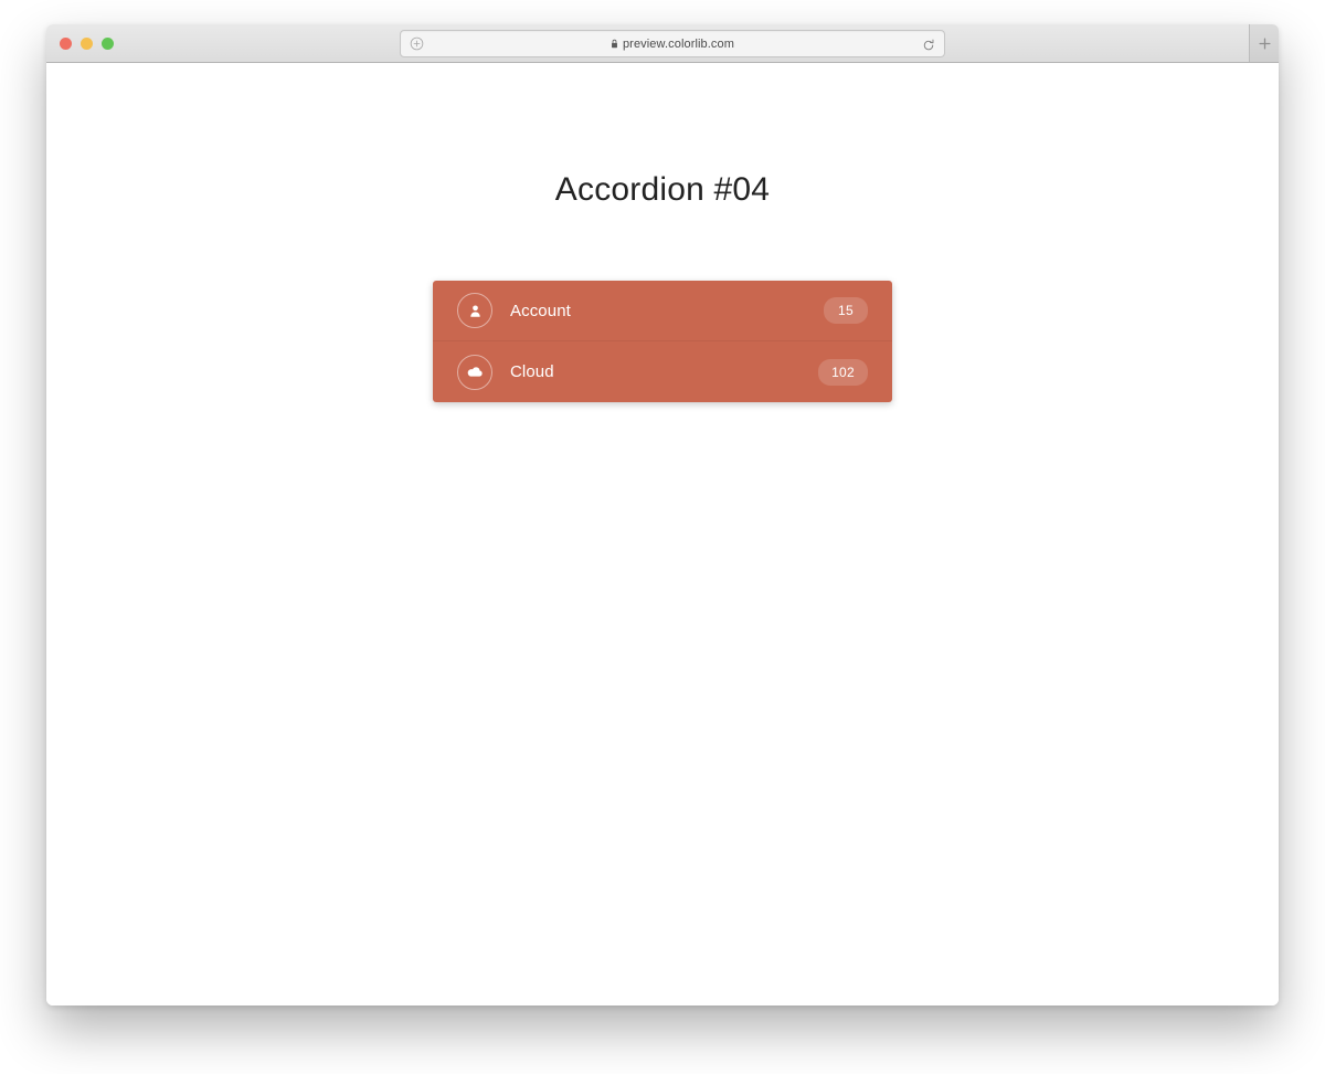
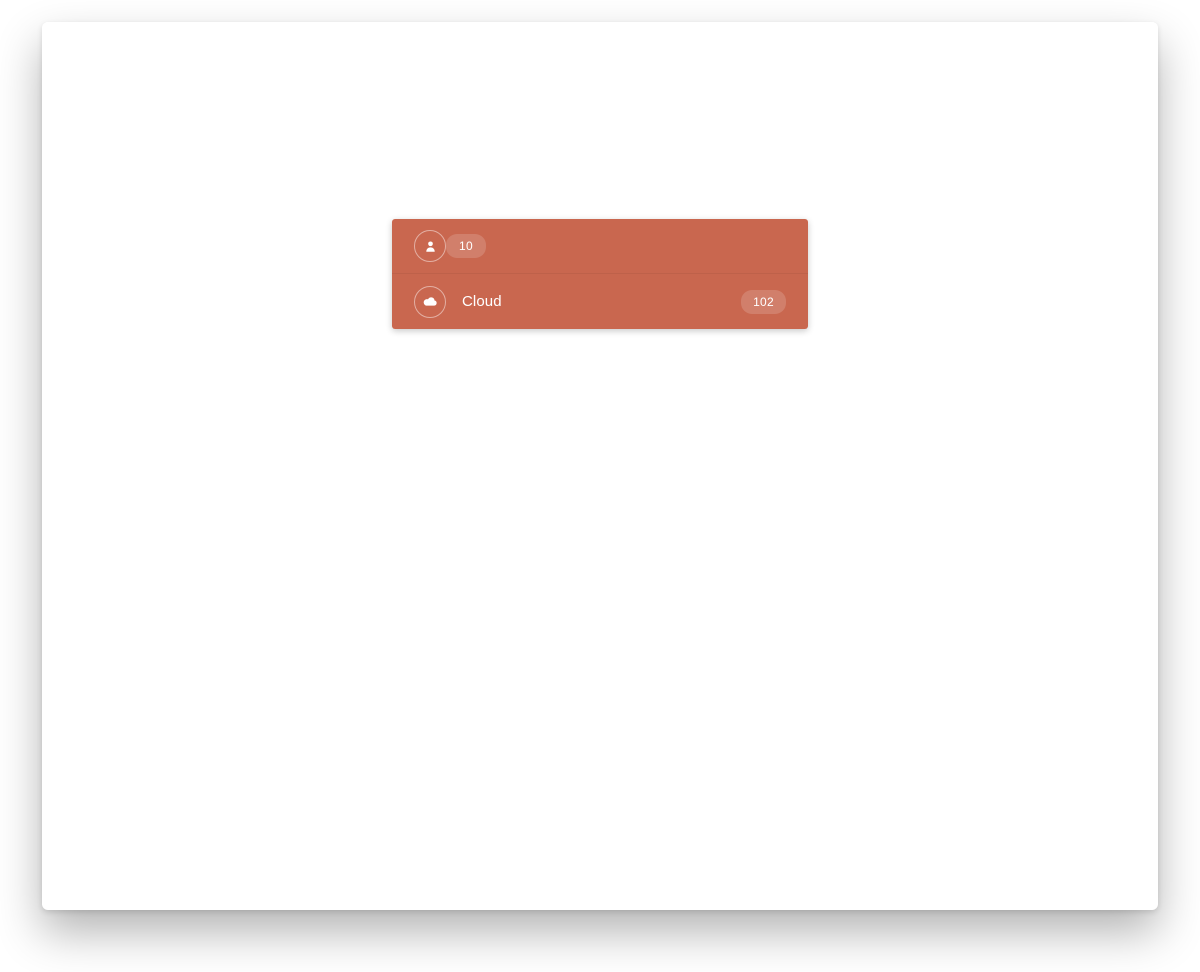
- preview.colorlib.com
- Accordion #04
- Account
- 15
+ 10
  Cloud
  102
